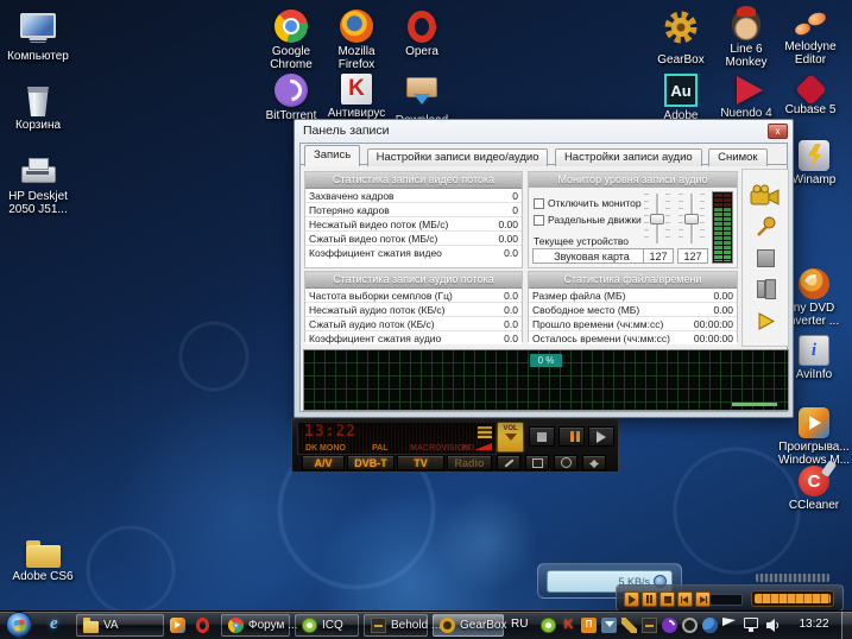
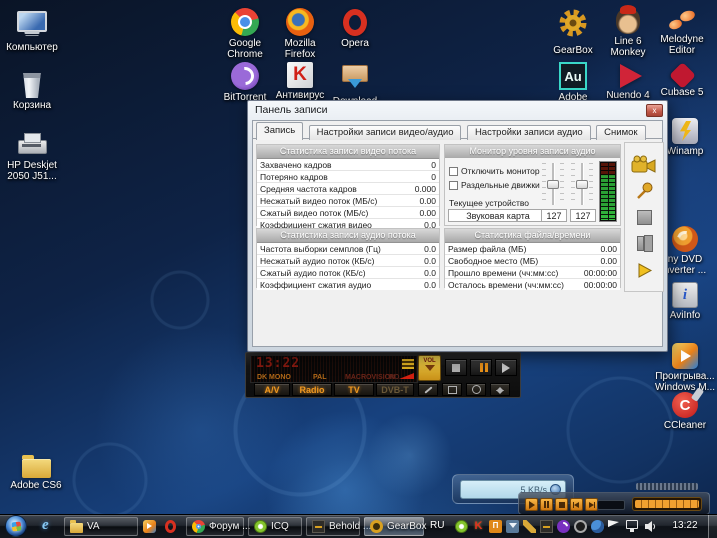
  Компьютер
  Корзина
  HP Deskjet
  2050 J51...
  Adobe CS6
  Google
  Chrome
  Mozilla
  Firefox
  Opera
  BitTorrent
  K
  Антивирус
  GearBox
  Line 6
  Monkey
  Melodyne
  Editor
  Au
  Adobe
  Nuendo 4
  Cubase 5
  Winamp
  ny DVD
  verter ...
  i
  AviInfo
  Проигрыва...
  Windows M...
  C
  CCleaner
  13:22
  A/V
- DVB-T
+ Radio
  TV
- Radio
+ DVB-T
  5 KB/s
  Панель записи
  x
  Запись Настройки записи видео/аудио Настройки записи аудио Снимок
  Статистика записи видео потока
  Захвачено кадров
  0
  Потеряно кадров
  0
+ Средняя частота кадров
+ 0.000
  Несжатый видео поток (МБ/с)
  0.00
  Сжатый видео поток (МБ/с)
  0.00
  Коэффициент сжатия видео
  0.0
  Статистика записи аудио потока
  Частота выборки семплов (Гц)
  0.0
  Несжатый аудио поток (КБ/с)
  0.0
  Сжатый аудио поток (КБ/с)
  0.0
  Коэффициент сжатия аудио
  0.0
  Монитор уровня записи аудио
  Отключить монитор
  Раздельные движки
  Текущее устройство
  Звуковая карта
  127
  127
  Статистика файла/времени
  Размер файла (МБ)
  0.00
  Свободное место (МБ)
  0.00
  Прошло времени (чч:мм:сс)
  00:00:00
  Осталось времени (чч:мм:сс)
  00:00:00
- 0 %
  e
  VA
  Форум ..
  ICQ
  GearBox
  RU
  K
  П
  13:22
